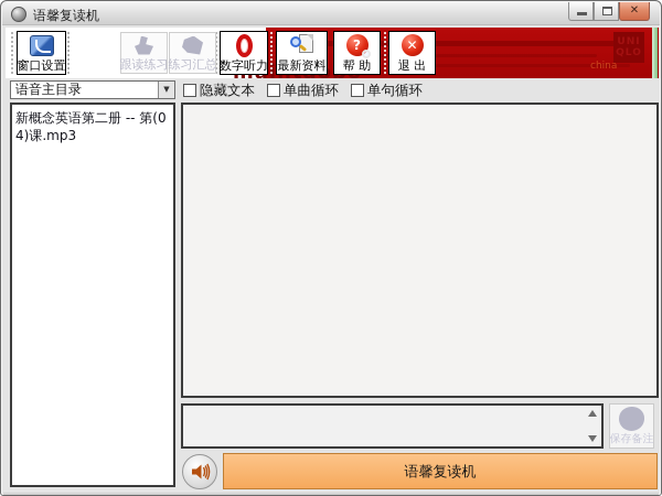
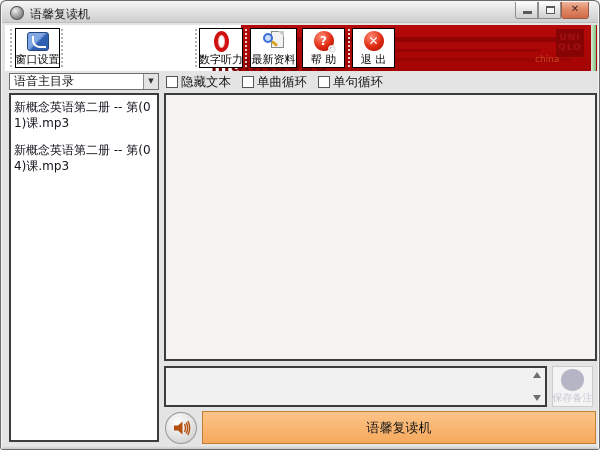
  语馨复读机
  ✕
  UNI
  QLO
  china
  窗口设置
- 跟读练习
- 练习汇总
  数字听力
  最新资料
  ?
  帮 助
  ✕
  退 出
  语音主目录
  ▼
  隐藏文本
  单曲循环
  单句循环
+ 新概念英语第二册 -- 第(01)课.mp3
  新概念英语第二册 -- 第(04)课.mp3
  保存备注
  语馨复读机
